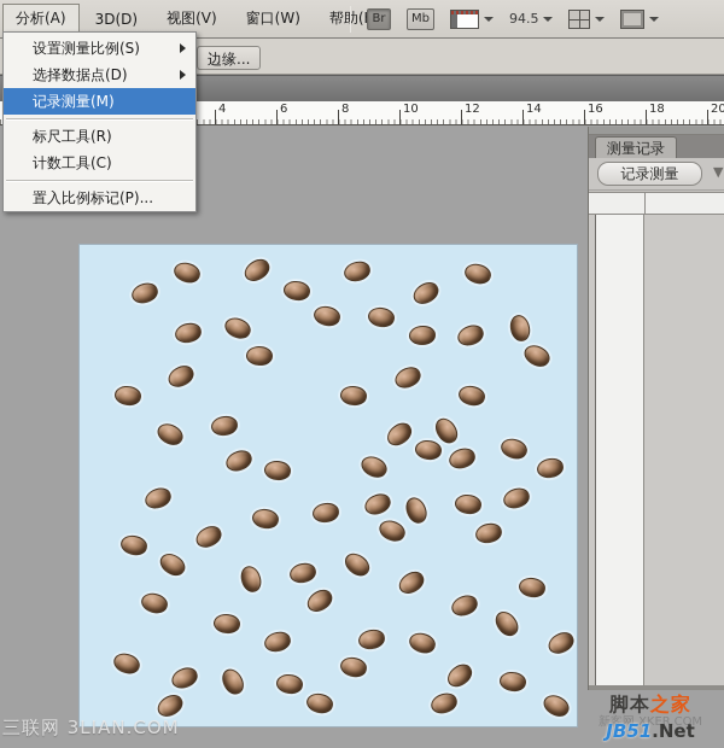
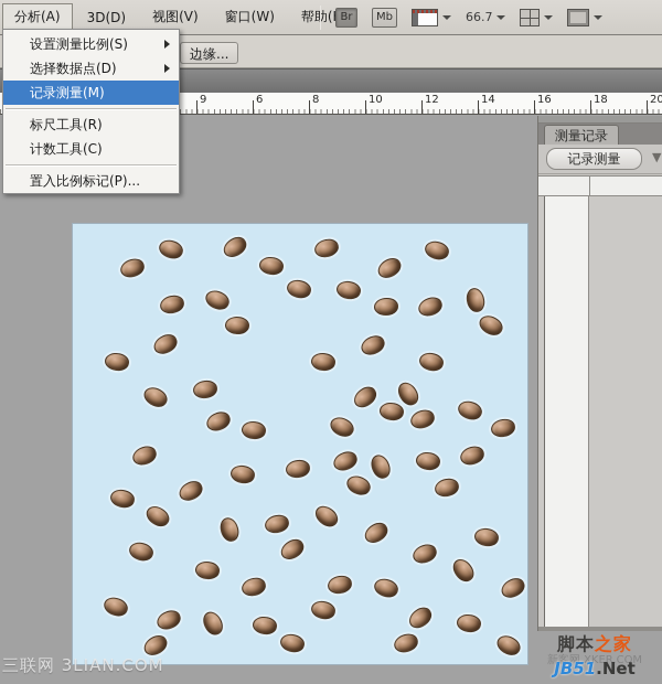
  测量记录
  记录测量
  ▼
- 4
+ 9
  6
  8
  10
  12
  14
  16
  18
  20
  边缘...
  分析(A)
  3D(D)
  视图(V)
  窗口(W)
  Br
  Mb
- 94.5
+ 66.7
  设置测量比例(S)
  选择数据点(D)
  记录测量(M)
  标尺工具(R)
  计数工具(C)
  置入比例标记(P)...
  三联网 3LIAN.COM
  新客网 XKER.COM
  脚本之家
  JB51.Net
